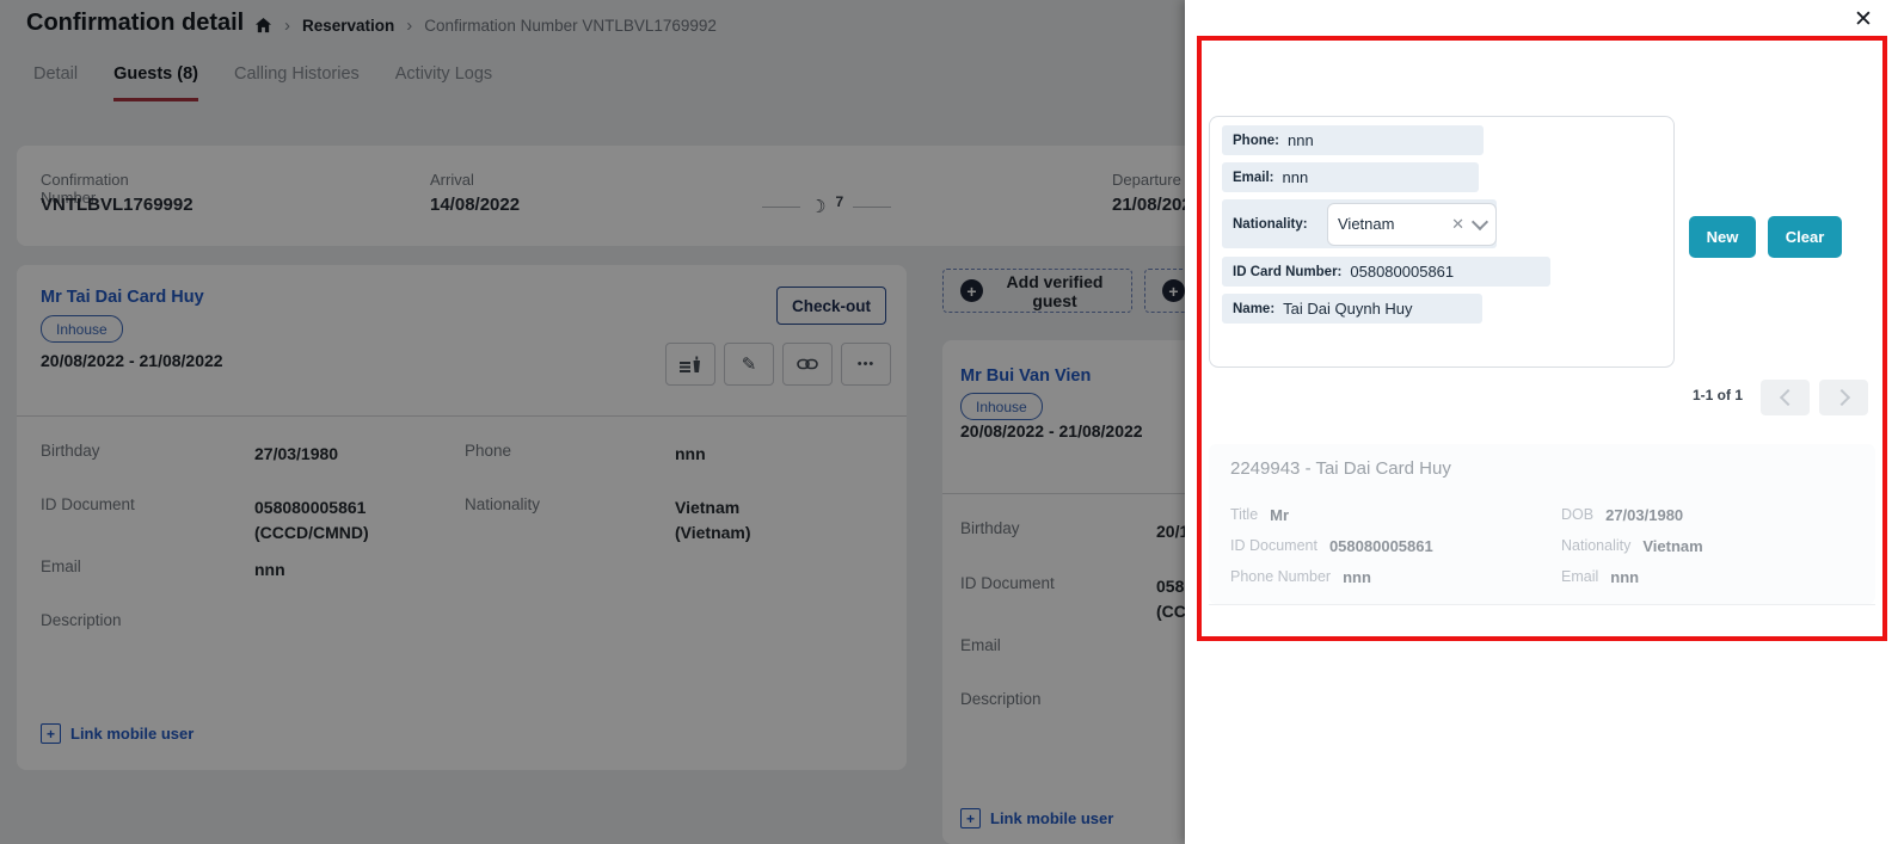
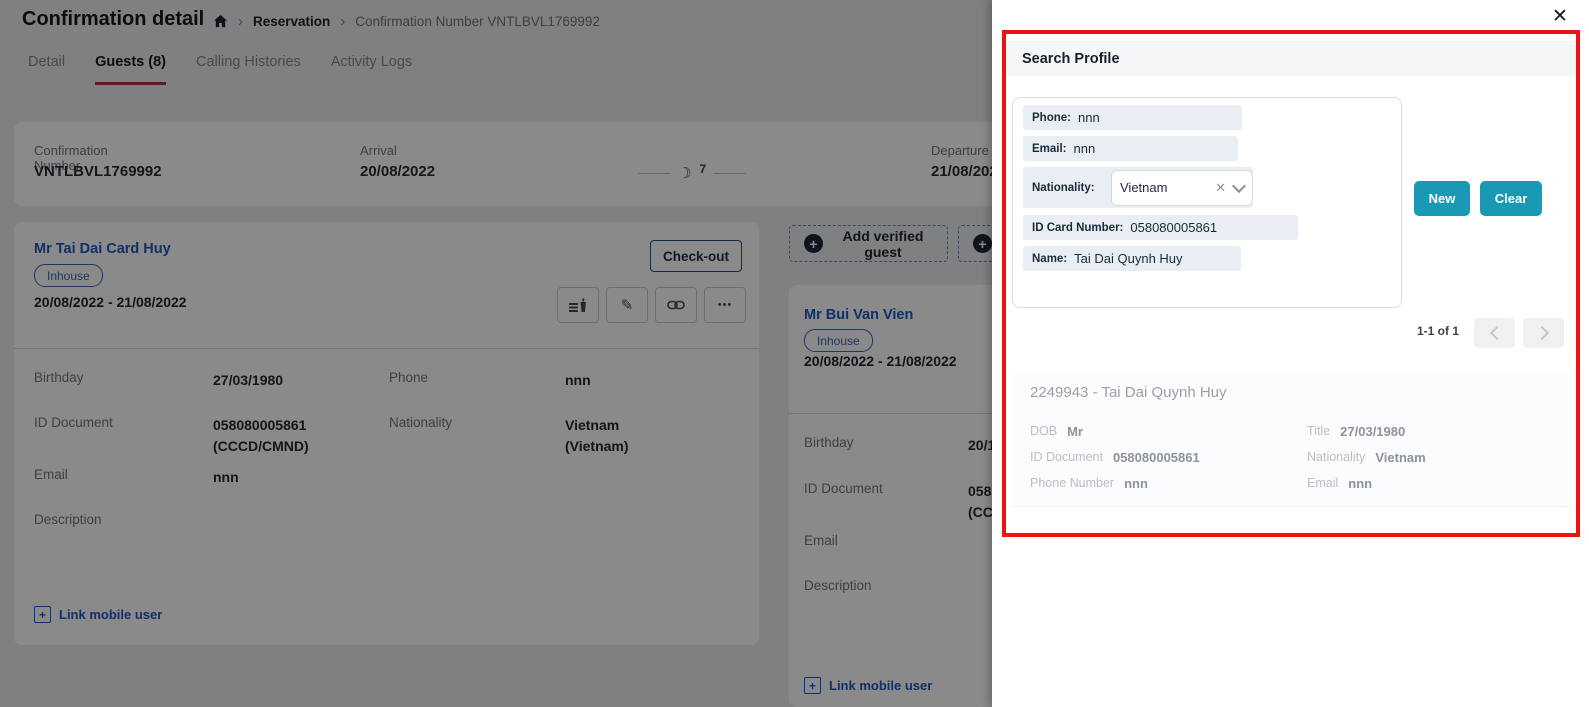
  Confirmation detail
  ›
  Reservation
  ›
  Confirmation Number VNTLBVL1769992
  Detail
  Guests (8)
  Calling Histories
  Activity Logs
  Confirmation Number
  VNTLBVL1769992
  Arrival
- 14/08/2022
+ 20/08/2022
  7
  Departure
  21/08/20
  Mr Tai Dai Card Huy
  Inhouse
  20/08/2022 - 21/08/2022
  Check-out
  ✎
  •••
  Birthday
  27/03/1980
  Phone
  nnn
  ID Document
  058080005861
  (CCCD/CMND)
  Nationality
  Vietnam
  (Vietnam)
  Email
  nnn
  Description
  +
  Link mobile user
  +
  Add verified guest
  +
  Mr Bui Van Vien
  Inhouse
  20/08/2022 - 21/08/2022
  Birthday
  20/
  ID Document
  058
  (CC
  Email
  Description
  +
  Link mobile user
  ✕
+ Search Profile
  Phone:
  nnn
  Email:
  nnn
  Nationality:
  Vietnam
  ✕
  ID Card Number:
  058080005861
  Name:
  Tai Dai Quynh Huy
  New
  Clear
  1-1 of 1
- 2249943 - Tai Dai Card Huy
+ 2249943 - Tai Dai Quynh Huy
- Title
+ DOB
  Mr
- DOB
+ Title
  27/03/1980
  ID Document
  058080005861
  Nationality
  Vietnam
  Phone Number
  nnn
  Email
  nnn
